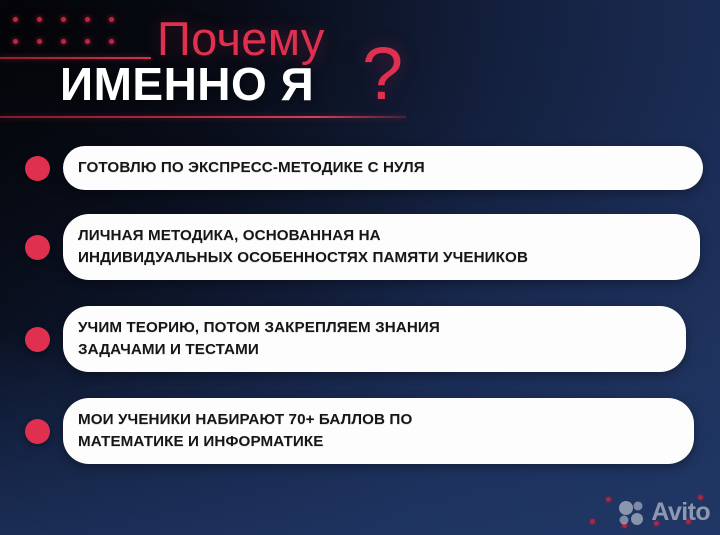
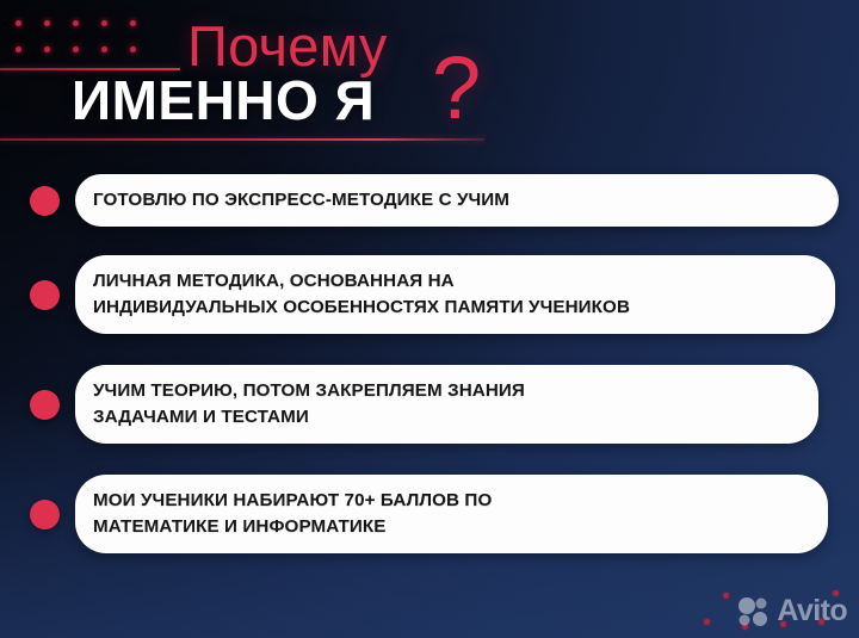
  Почему
  ИМЕННО Я
  ?
- ГОТОВЛЮ ПО ЭКСПРЕСС-МЕТОДИКЕ С НУЛЯ
+ ГОТОВЛЮ ПО ЭКСПРЕСС-МЕТОДИКЕ С УЧИМ
  ЛИЧНАЯ МЕТОДИКА, ОСНОВАННАЯ НА
  ИНДИВИДУАЛЬНЫХ ОСОБЕННОСТЯХ ПАМЯТИ УЧЕНИКОВ
  УЧИМ ТЕОРИЮ, ПОТОМ ЗАКРЕПЛЯЕМ ЗНАНИЯ
  ЗАДАЧАМИ И ТЕСТАМИ
  МОИ УЧЕНИКИ НАБИРАЮТ 70+ БАЛЛОВ ПО
  МАТЕМАТИКЕ И ИНФОРМАТИКЕ
  Avito
